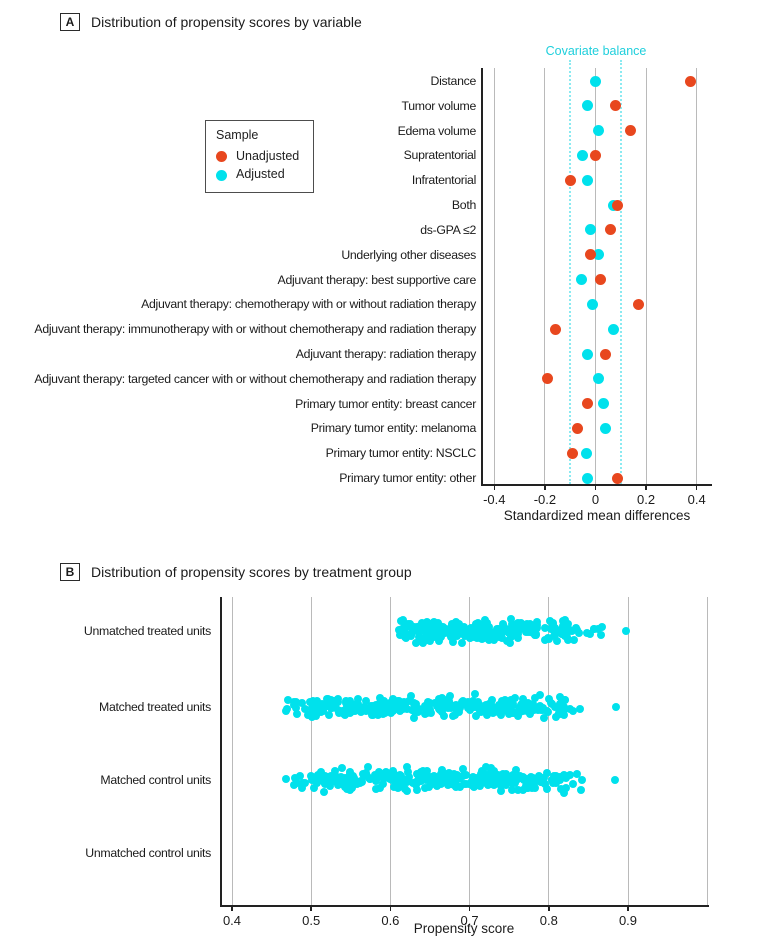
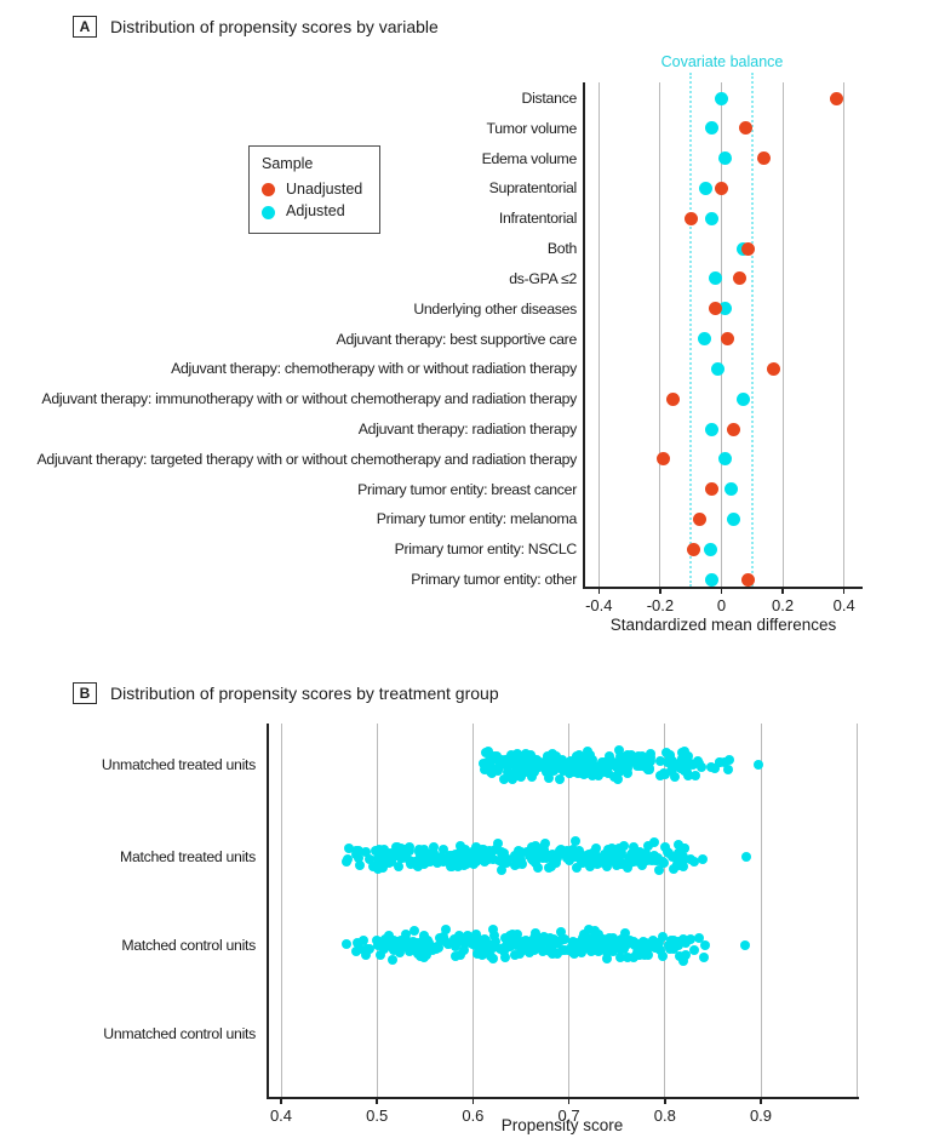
  A
  Distribution of propensity scores by variable
  Sample
  Unadjusted
  Adjusted
  Covariate balance
  Standardized mean differences
  B
  Distribution of propensity scores by treatment group
  Propensity score
  -0.4
  -0.2
  0
  0.2
  0.4
  Distance
  Tumor volume
  Edema volume
  Supratentorial
  Infratentorial
  Both
  ds-GPA ≤2
  Underlying other diseases
  Adjuvant therapy: best supportive care
  Adjuvant therapy: chemotherapy with or without radiation therapy
  Adjuvant therapy: immunotherapy with or without chemotherapy and radiation therapy
  Adjuvant therapy: radiation therapy
- Adjuvant therapy: targeted cancer with or without chemotherapy and radiation therapy
+ Adjuvant therapy: targeted therapy with or without chemotherapy and radiation therapy
  Primary tumor entity: breast cancer
  Primary tumor entity: melanoma
  Primary tumor entity: NSCLC
  Primary tumor entity: other
  0.4
  0.5
  0.6
  0.7
  0.8
  0.9
  Unmatched treated units
  Matched treated units
  Matched control units
  Unmatched control units
